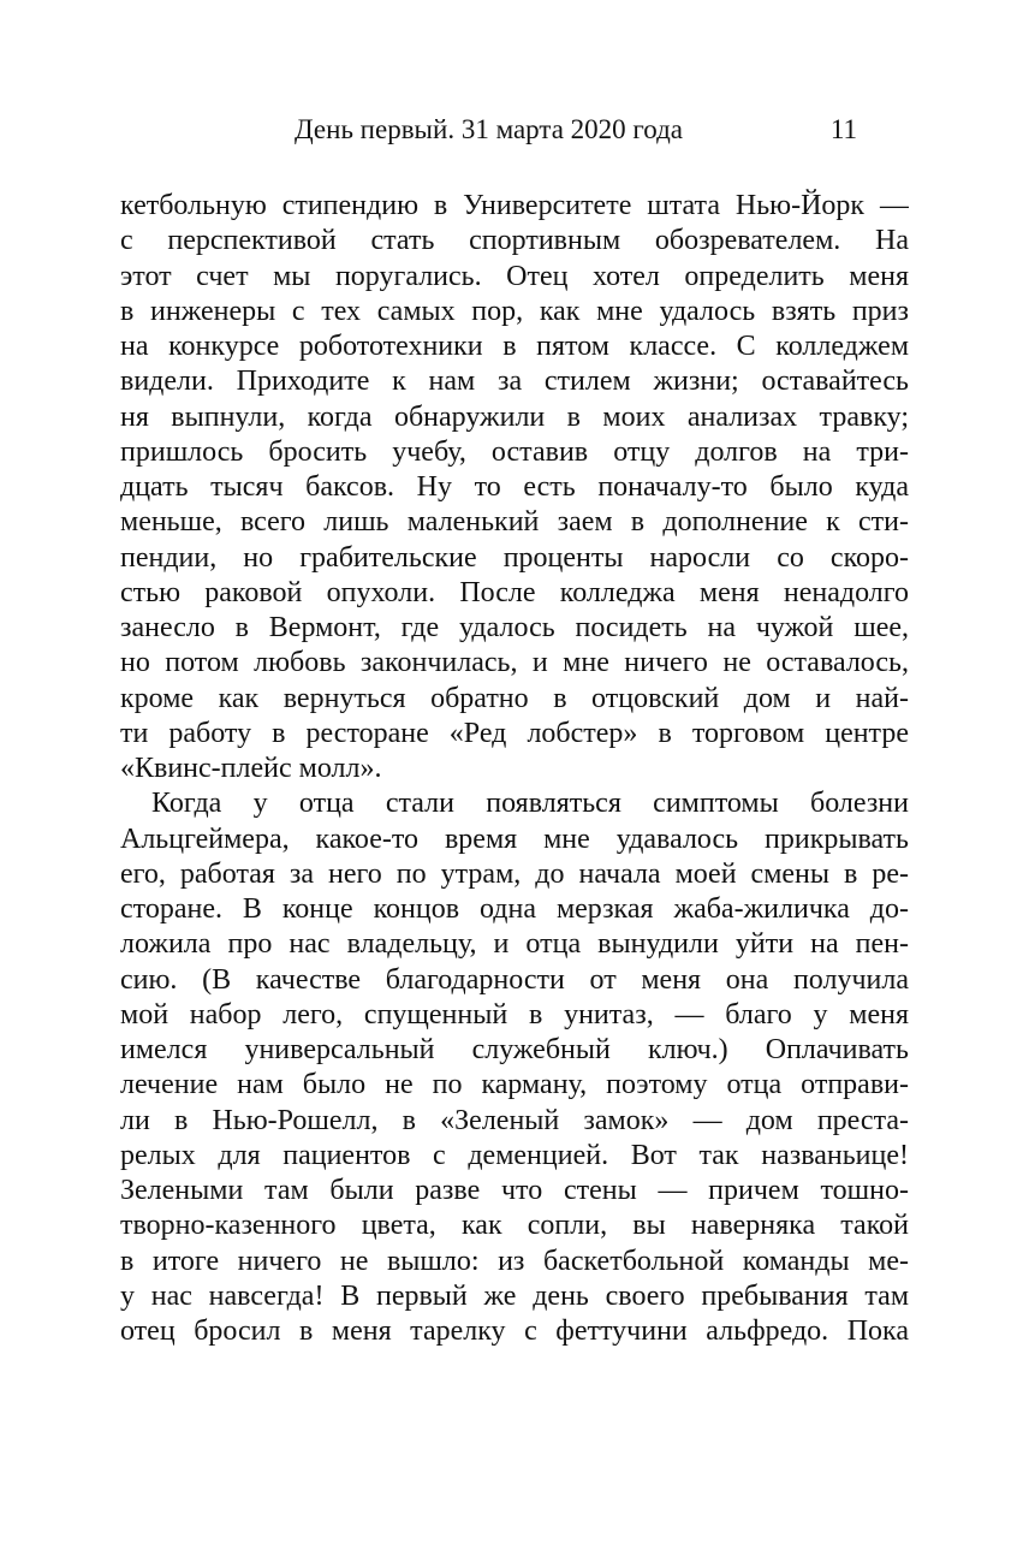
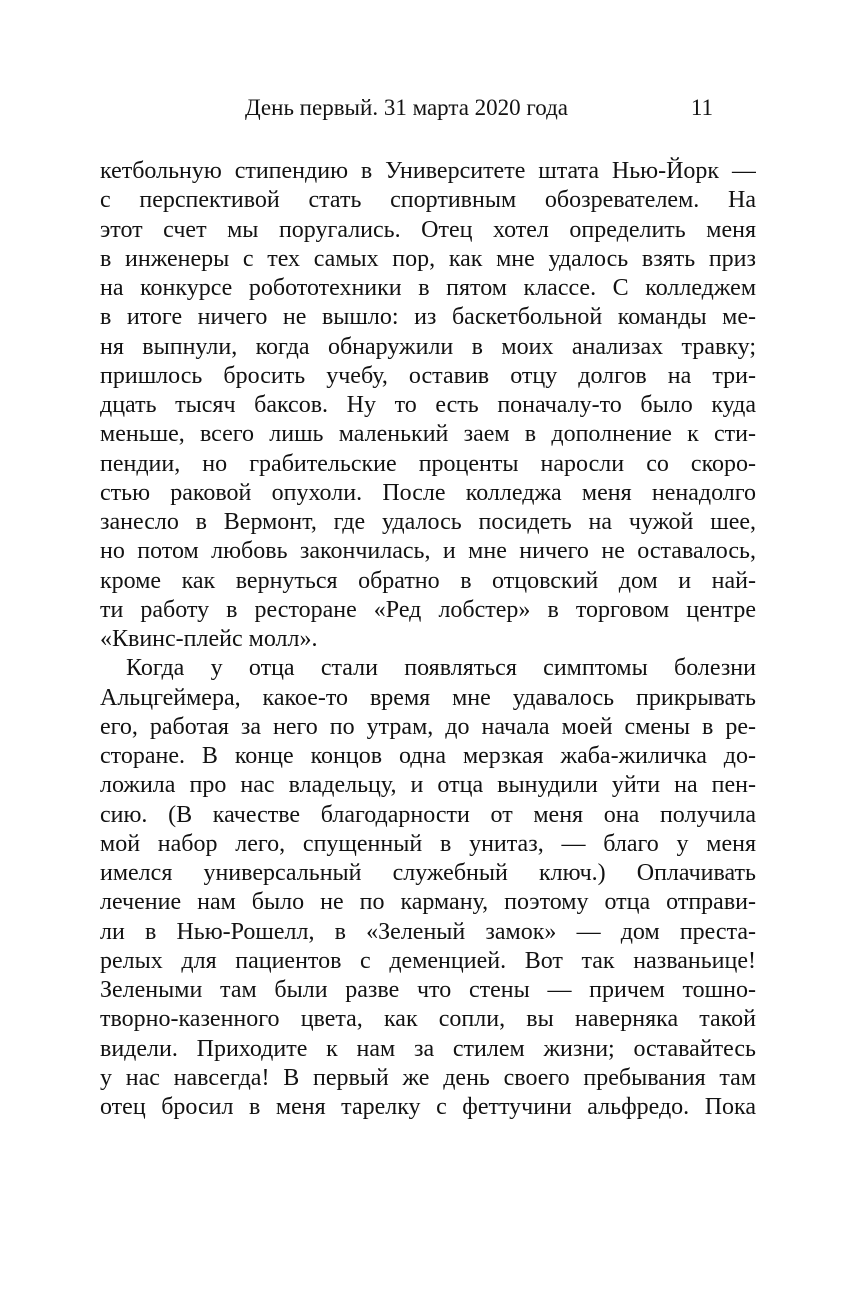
  День первый. 31 марта 2020 года
  11
  кетбольную стипендию в Университете штата Нью-Йорк —
  с перспективой стать спортивным обозревателем. На
  этот счет мы поругались. Отец хотел определить меня
  в инженеры с тех самых пор, как мне удалось взять приз
  на конкурсе робототехники в пятом классе. С колледжем
- видели. Приходите к нам за стилем жизни; оставайтесь
+ в итоге ничего не вышло: из баскетбольной команды ме-
  ня выпнули, когда обнаружили в моих анализах травку;
  пришлось бросить учебу, оставив отцу долгов на три-
  дцать тысяч баксов. Ну то есть поначалу-то было куда
  меньше, всего лишь маленький заем в дополнение к сти-
  пендии, но грабительские проценты наросли со скоро-
  стью раковой опухоли. После колледжа меня ненадолго
  занесло в Вермонт, где удалось посидеть на чужой шее,
  но потом любовь закончилась, и мне ничего не оставалось,
  кроме как вернуться обратно в отцовский дом и най-
  ти работу в ресторане «Ред лобстер» в торговом центре
  «Квинс-плейс молл».
  Когда у отца стали появляться симптомы болезни
  Альцгеймера, какое-то время мне удавалось прикрывать
  его, работая за него по утрам, до начала моей смены в ре-
  сторане. В конце концов одна мерзкая жаба-жиличка до-
  ложила про нас владельцу, и отца вынудили уйти на пен-
  сию. (В качестве благодарности от меня она получила
  мой набор лего, спущенный в унитаз, — благо у меня
  имелся универсальный служебный ключ.) Оплачивать
  лечение нам было не по карману, поэтому отца отправи-
  ли в Нью-Рошелл, в «Зеленый замок» — дом преста-
  релых для пациентов с деменцией. Вот так названьице!
  Зелеными там были разве что стены — причем тошно-
  творно-казенного цвета, как сопли, вы наверняка такой
- в итоге ничего не вышло: из баскетбольной команды ме-
+ видели. Приходите к нам за стилем жизни; оставайтесь
  у нас навсегда! В первый же день своего пребывания там
  отец бросил в меня тарелку с феттучини альфредо. Пока
